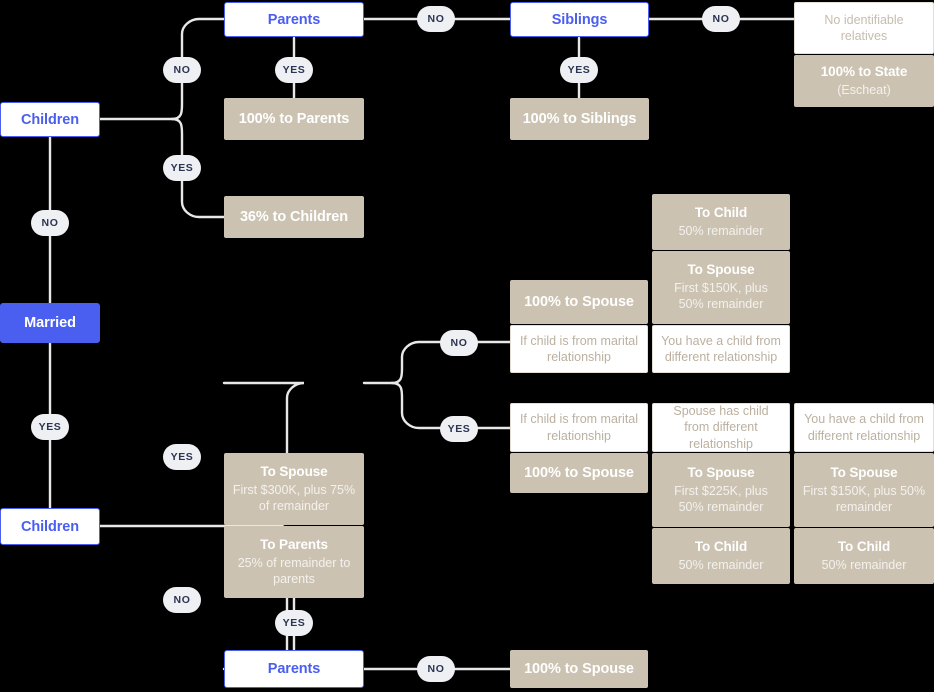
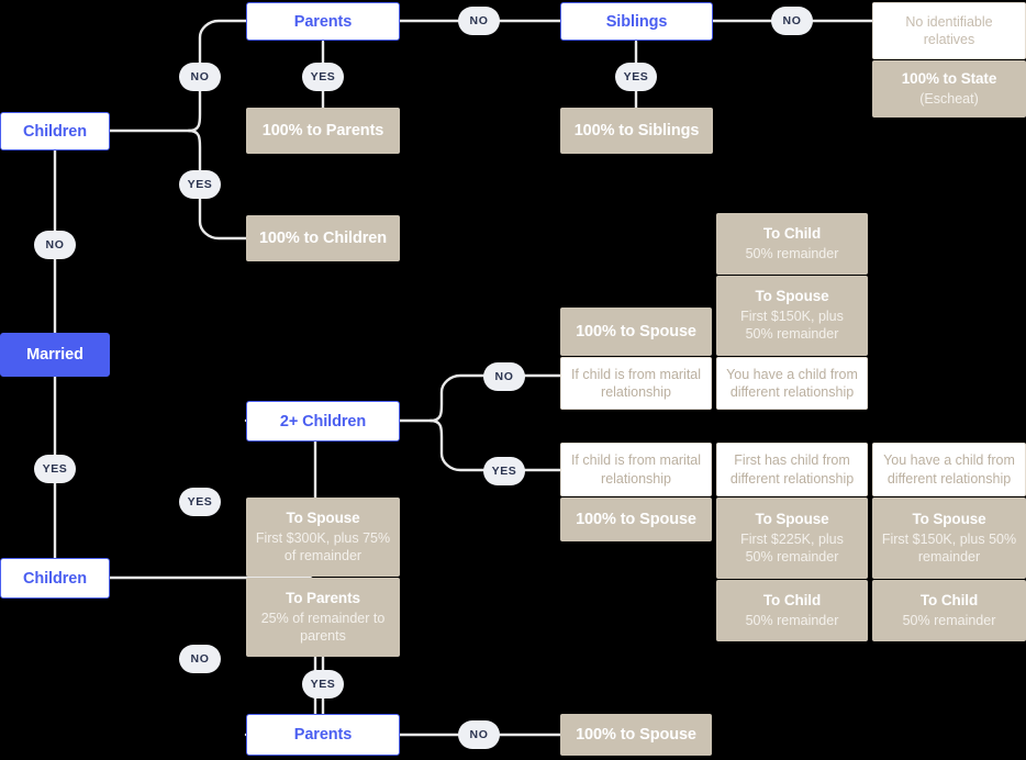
  NO
  YES
  NO
  YES
  NO
  YES
  NO
  YES
  YES
  NO
  NO
  YES
  YES
  NO
  Children
  Parents
  Siblings
  Married
  Children
+ 2+ Children
  Parents
  100% to Parents
  100% to Siblings
- 36% to Children
+ 100% to Children
  No identifiable relatives
  100% to State
  (Escheat)
  To Child
  50% remainder
  To Spouse
  First $150K, plus 50% remainder
  100% to Spouse
  If child is from marital relationship
  You have a child from different relationship
  If child is from marital relationship
- Spouse has child from different relationship
+ First has child from different relationship
  You have a child from different relationship
  100% to Spouse
  To Spouse
  First $225K, plus 50% remainder
  To Spouse
  First $150K, plus 50% remainder
  To Child
  50% remainder
  To Child
  50% remainder
  To Spouse
  First $300K, plus 75% of remainder
  To Parents
  25% of remainder to parents
  100% to Spouse
